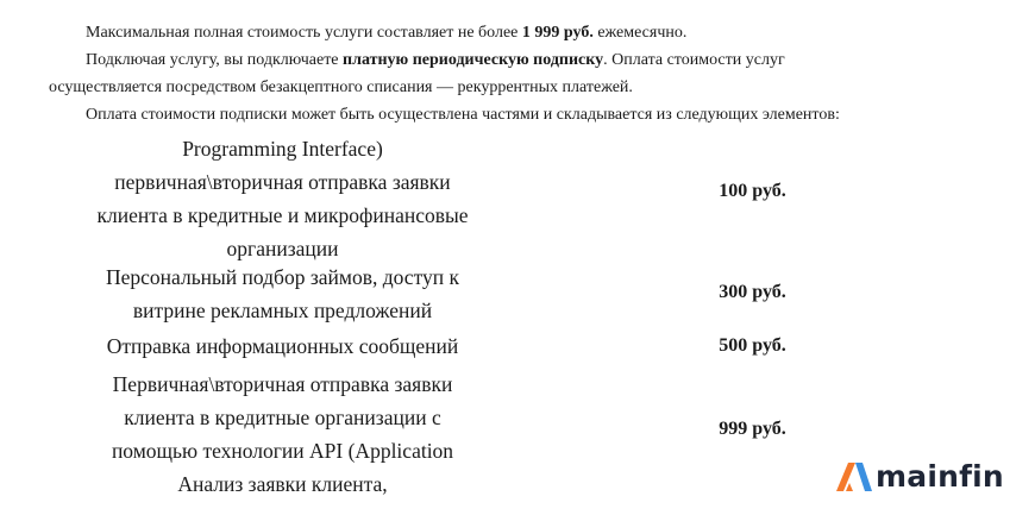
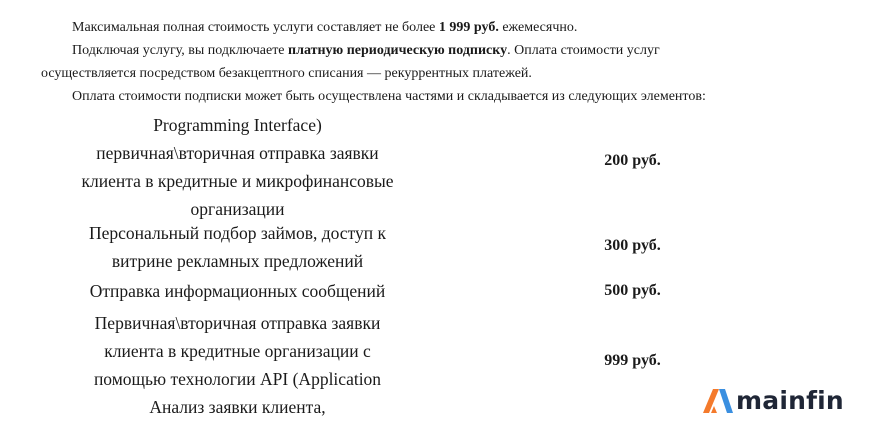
  Максимальная полная стоимость услуги составляет не более 1 999 руб. ежемесячно.
  Подключая услугу, вы подключаете платную периодическую подписку. Оплата стоимости услуг
  осуществляется посредством безакцептного списания — рекуррентных платежей.
  Оплата стоимости подписки может быть осуществлена частями и складывается из следующих элементов:
  Programming Interface)
  первичная\вторичная отправка заявки
  клиента в кредитные и микрофинансовые
  организации
- 100 руб.
+ 200 руб.
  Персональный подбор займов, доступ к
  витрине рекламных предложений
  300 руб.
  Отправка информационных сообщений
  500 руб.
  Первичная\вторичная отправка заявки
  клиента в кредитные организации с
  помощью технологии API (Application
  Анализ заявки клиента,
  999 руб.
  mainfin
